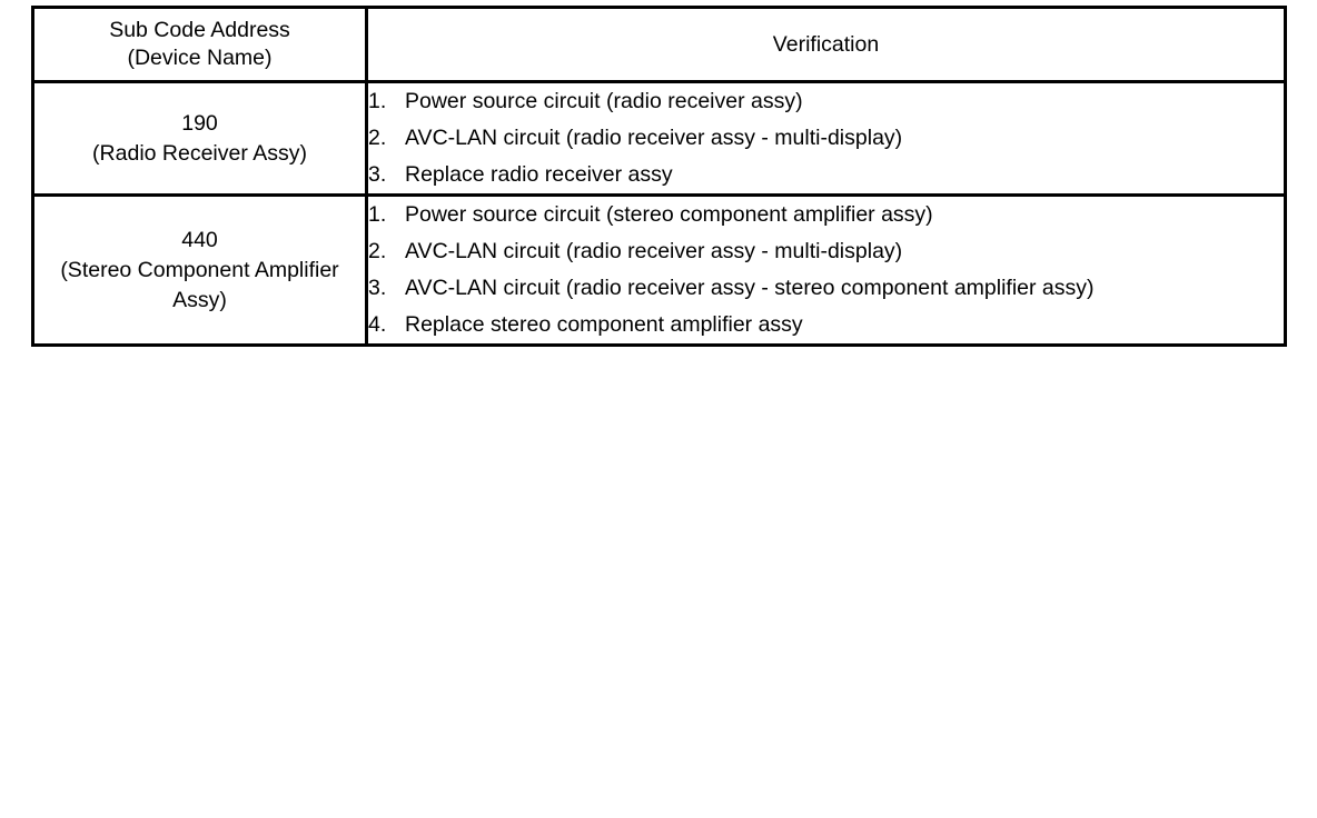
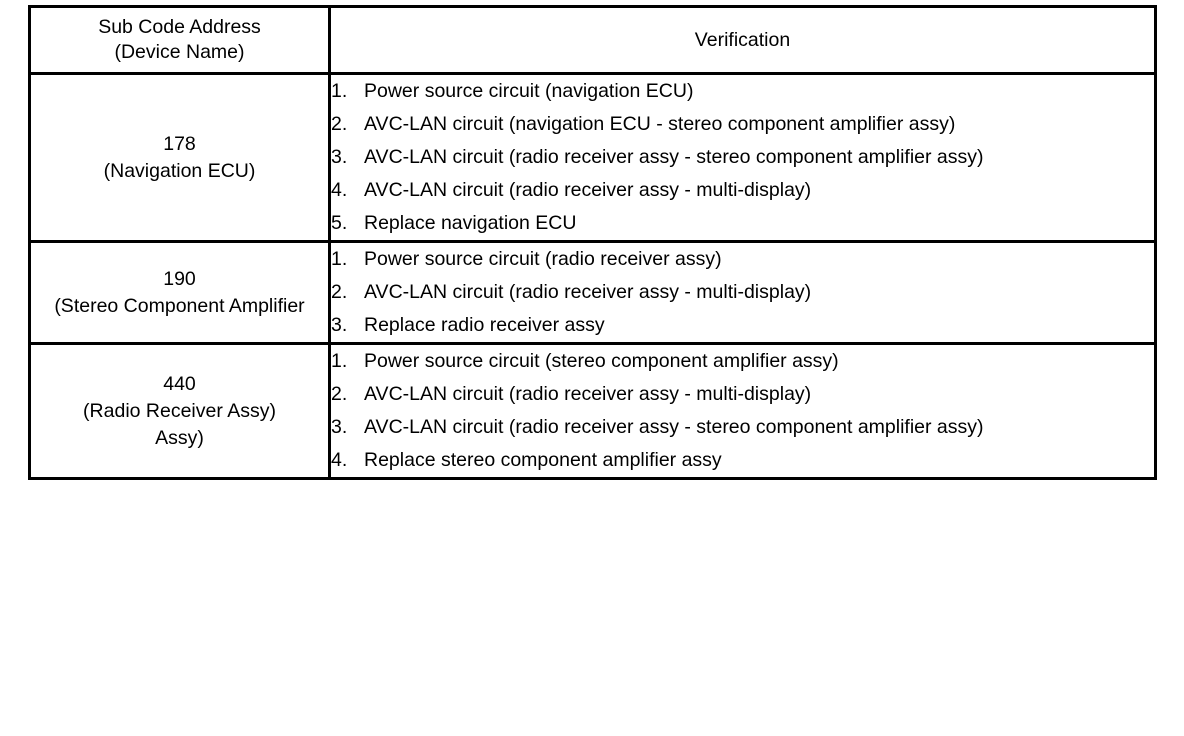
  Sub Code Address (Device Name)	Verification
+ 178 (Navigation ECU)	1. Power source circuit (navigation ECU) 2. AVC-LAN circuit (navigation ECU - stereo component amplifier assy) 3. AVC-LAN circuit (radio receiver assy - stereo component amplifier assy) 4. AVC-LAN circuit (radio receiver assy - multi-display) 5. Replace navigation ECU
- 190 (Radio Receiver Assy)	1. Power source circuit (radio receiver assy) 2. AVC-LAN circuit (radio receiver assy - multi-display) 3. Replace radio receiver assy
+ 190 (Stereo Component Amplifier	1. Power source circuit (radio receiver assy) 2. AVC-LAN circuit (radio receiver assy - multi-display) 3. Replace radio receiver assy
- 440 (Stereo Component Amplifier Assy)	1. Power source circuit (stereo component amplifier assy) 2. AVC-LAN circuit (radio receiver assy - multi-display) 3. AVC-LAN circuit (radio receiver assy - stereo component amplifier assy) 4. Replace stereo component amplifier assy
+ 440 (Radio Receiver Assy) Assy)	1. Power source circuit (stereo component amplifier assy) 2. AVC-LAN circuit (radio receiver assy - multi-display) 3. AVC-LAN circuit (radio receiver assy - stereo component amplifier assy) 4. Replace stereo component amplifier assy
